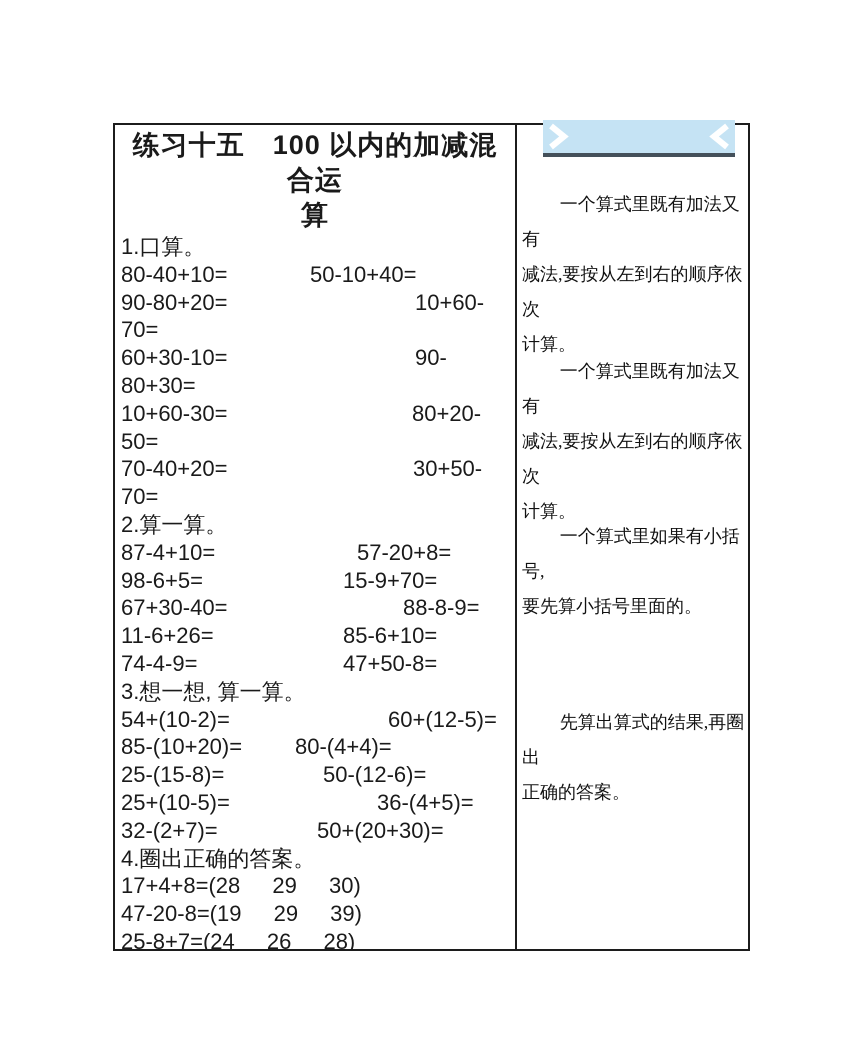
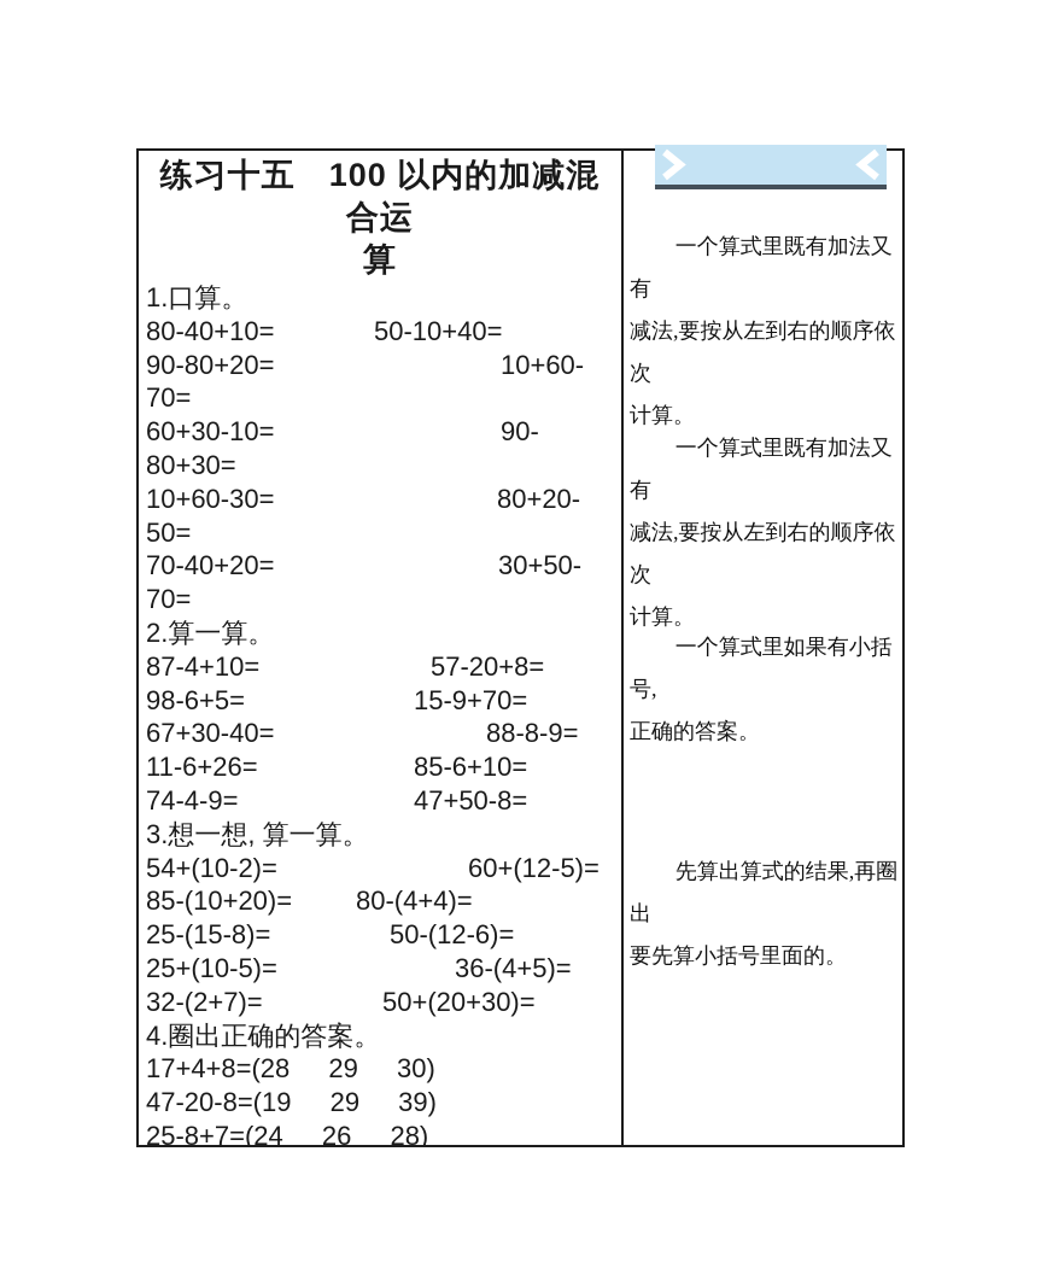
  练习十五 100 以内的加减混合运
  算
  1.口算。
  80-40+10=
  50-10+40=
  90-80+20=
  10+60-
  70=
  60+30-10=
  90-
  80+30=
  10+60-30=
  80+20-
  50=
  70-40+20=
  30+50-
  70=
  2.算一算。
  87-4+10=
  57-20+8=
  98-6+5=
  15-9+70=
  67+30-40=
  88-8-9=
  11-6+26=
  85-6+10=
  74-4-9=
  47+50-8=
  3.想一想, 算一算。
  54+(10-2)=
  60+(12-5)=
  85-(10+20)=
  80-(4+4)=
  25-(15-8)=
  50-(12-6)=
  25+(10-5)=
  36-(4+5)=
  32-(2+7)=
  50+(20+30)=
  4.圈出正确的答案。
  17+4+8=(28 29 30)
  47-20-8=(19 29 39)
  25-8+7=(24 26 28)
  一个算式里既有加法又有
  减法,要按从左到右的顺序依次
  计算。
  一个算式里既有加法又有
  减法,要按从左到右的顺序依次
  计算。
  一个算式里如果有小括号,
- 要先算小括号里面的。
+ 正确的答案。
  先算出算式的结果,再圈出
- 正确的答案。
+ 要先算小括号里面的。
